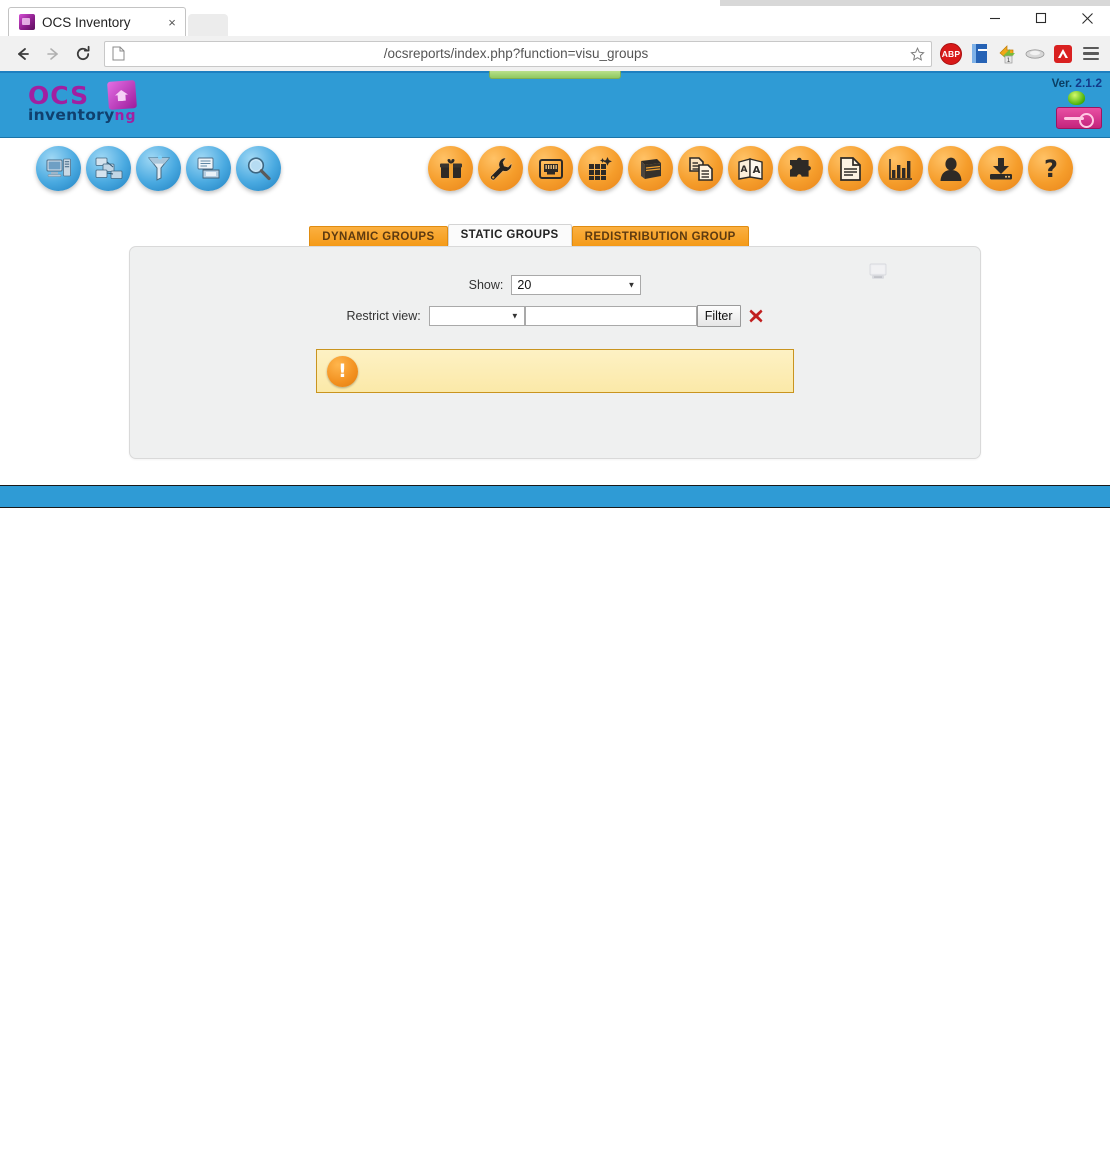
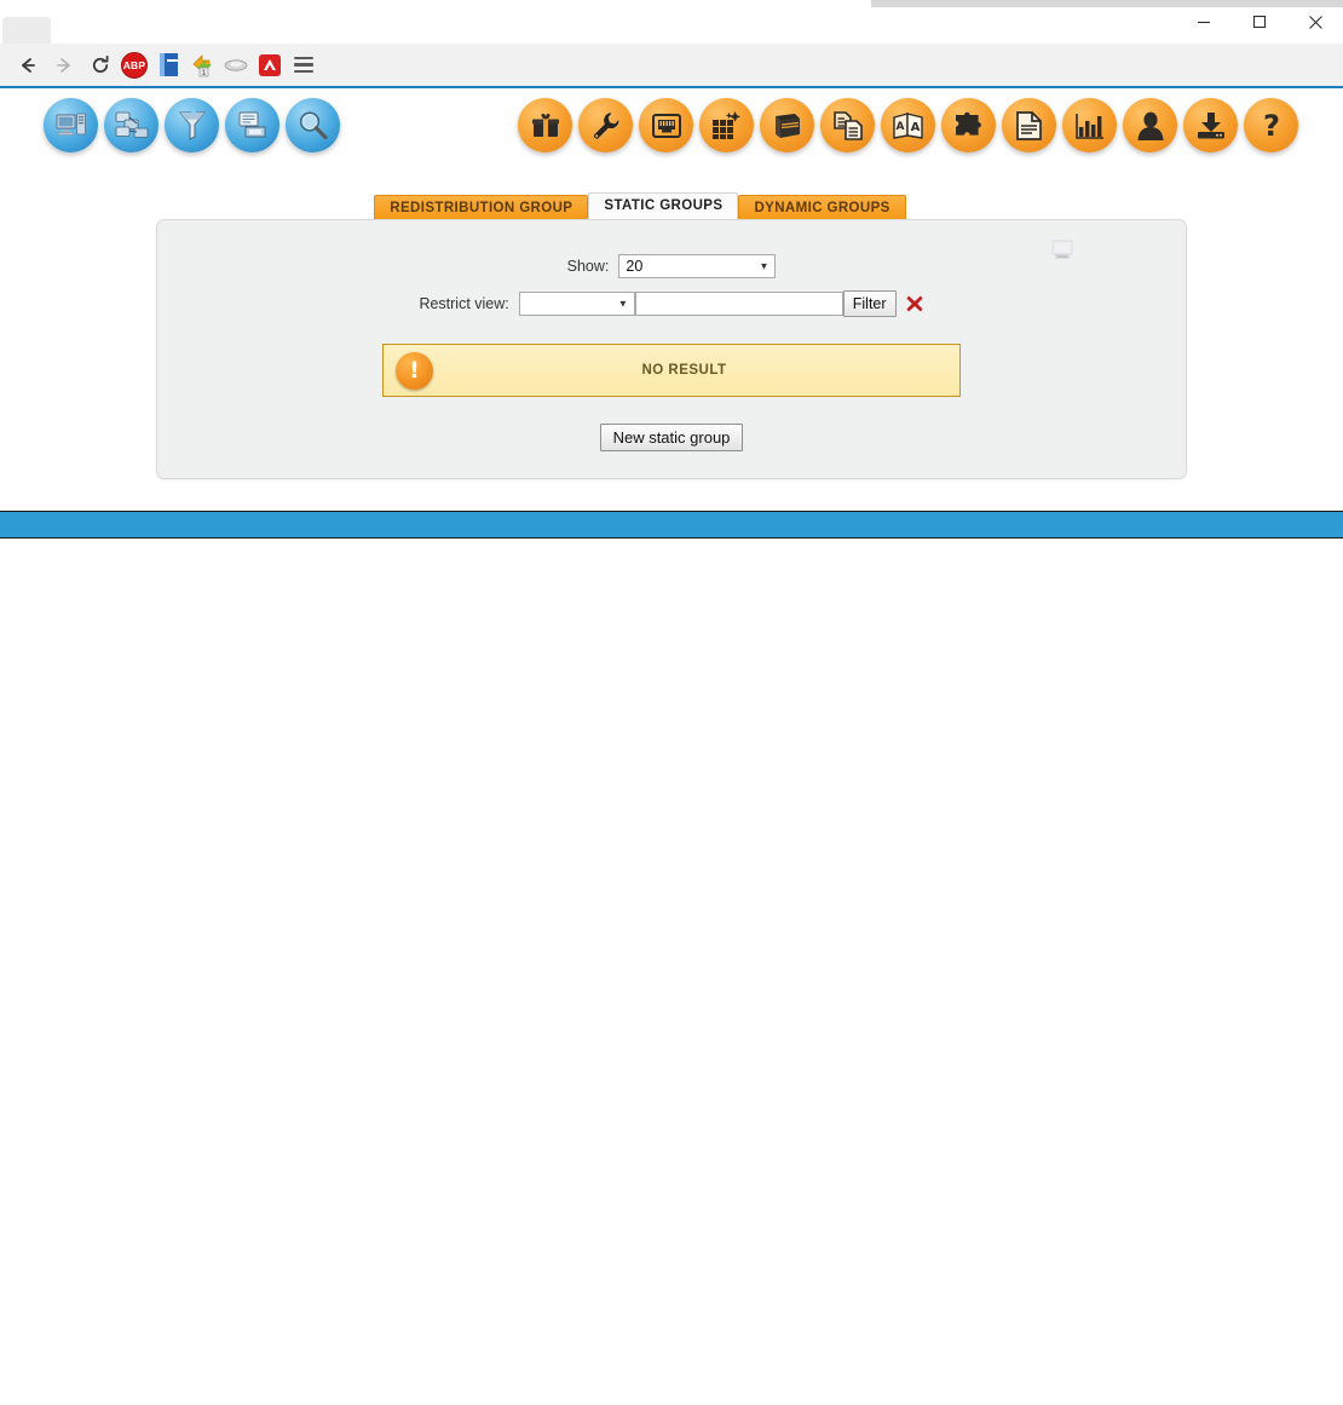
- OCS Inventory
- ×
- /ocsreports/index.php?function=visu_groups
  ABP
- OCS
- inventoryng
- Ver. 2.1.2
  A
  A
  ?
- DYNAMIC GROUPS
+ REDISTRIBUTION GROUP
  STATIC GROUPS
- REDISTRIBUTION GROUP
+ DYNAMIC GROUPS
  Show:
  20
  ▼
  Restrict view:
  ▼
  Filter
  !
+ NO RESULT
+ New static group
